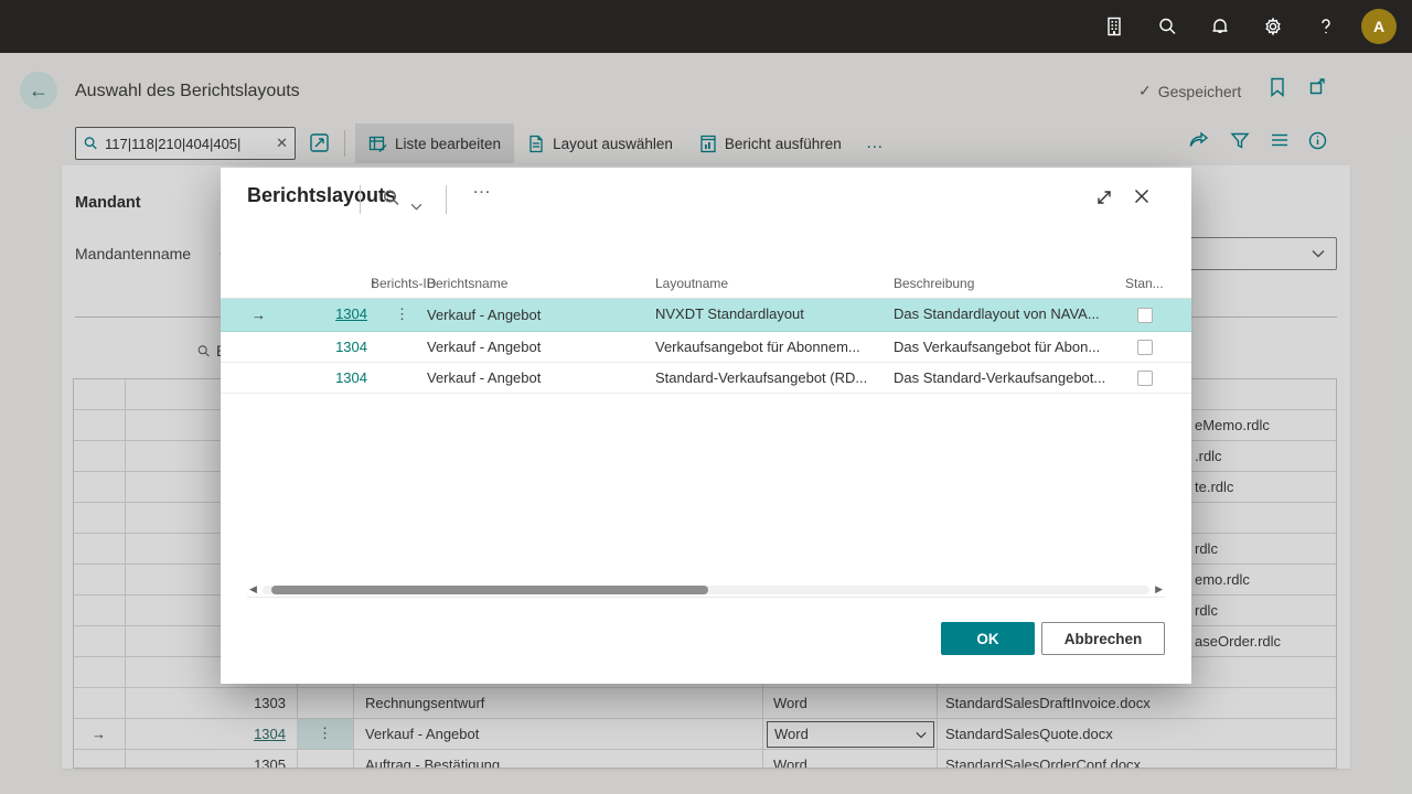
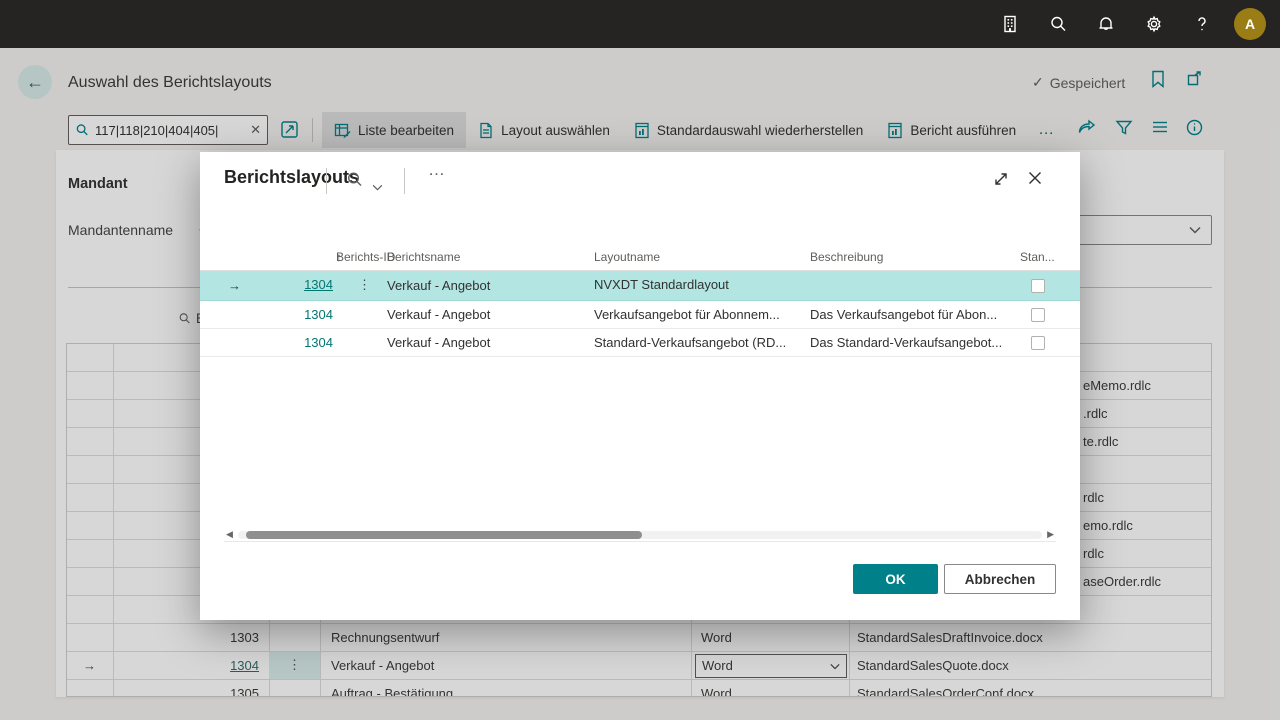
  A
  ←
  Auswahl des Berichtslayouts
  ✓
  Gespeichert
  117|118|210|404|405|
  ✕
  Liste bearbeiten
  Layout auswählen
+ Standardauswahl wiederherstellen
  Bericht ausführen
  …
  Mandant
  Mandantenname
  eMemo.rdlc
  .rdlc
  te.rdlc
  rdlc
  emo.rdlc
  rdlc
  aseOrder.rdlc
  1303
  Rechnungsentwurf
  Word
  StandardSalesDraftInvoice.docx
  →
  1304
  ⋮
  Verkauf - Angebot
  Word
  StandardSalesQuote.docx
  1305
  Auftrag - Bestätigung
  Word
  StandardSalesOrderConf.docx
  Berichtslayuts
  …
  Berichts-ID
  ↑
  Berichtsname
  Layoutname
  Beschreibung
  Stan...
  →
  1304
  ⋮
  Verkauf - Angebot
  NVXDT Standardlayout
- Das Standardlayout von NAVA...
  1304
  Verkauf - Angebot
  Verkaufsangebot für Abonnem...
  Das Verkaufsangebot für Abon...
  1304
  Verkauf - Angebot
  Standard-Verkaufsangebot (RD...
  Das Standard-Verkaufsangebot...
  ◀
  ▶
  OK
  Abbrechen
